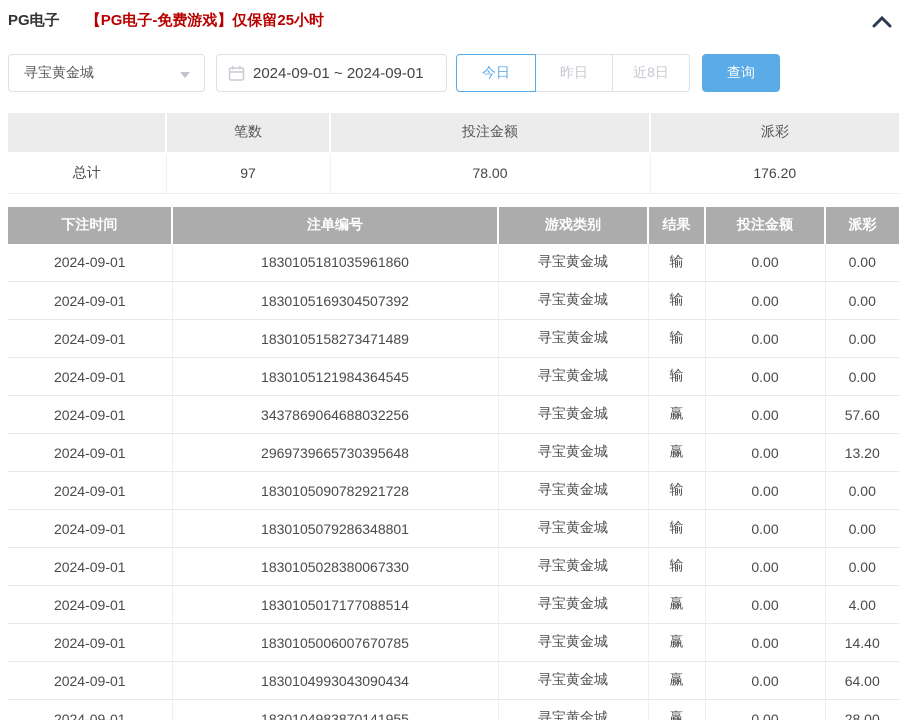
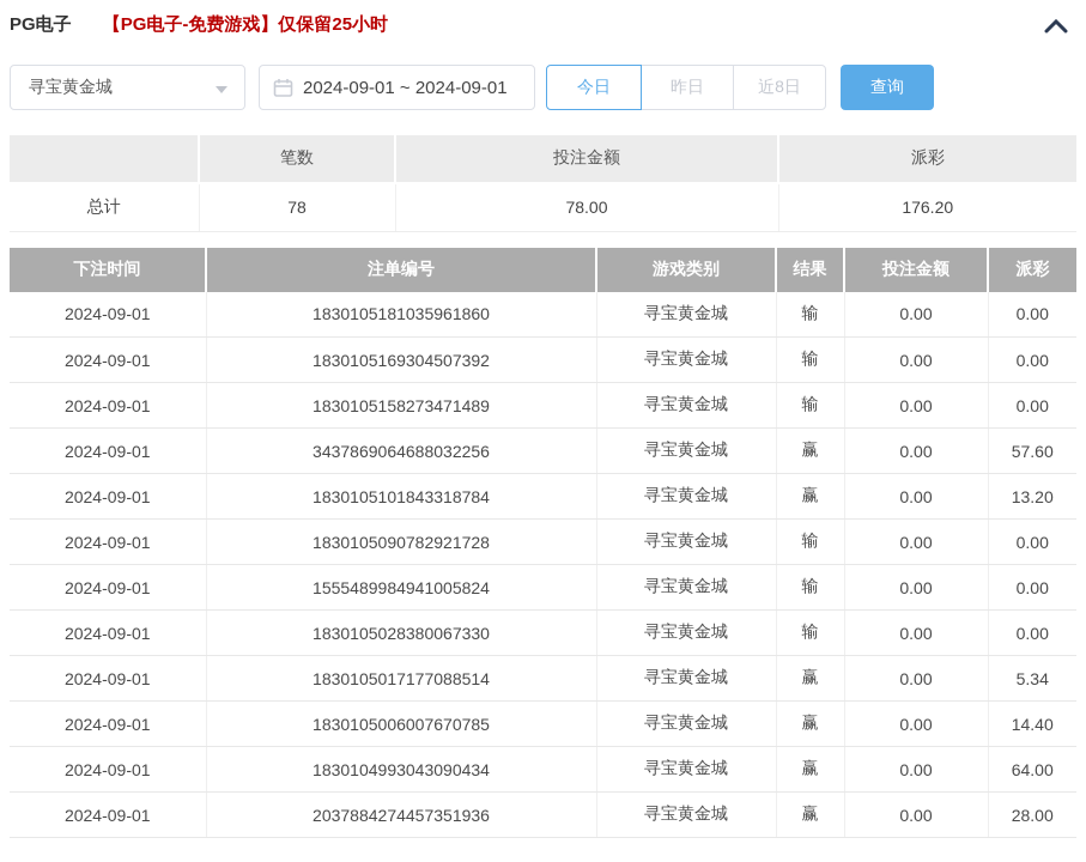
  PG电子
  【PG电子-免费游戏】仅保留25小时
  寻宝黄金城
  2024-09-01 ~ 2024-09-01
  今日
  昨日
  近8日
  查询
  	笔数	投注金额	派彩
- 总计	97	78.00	176.20
+ 总计	78	78.00	176.20
  下注时间	注单编号	游戏类别	结果	投注金额	派彩
  2024-09-01	1830105181035961860	寻宝黄金城	输	0.00	0.00
  2024-09-01	1830105169304507392	寻宝黄金城	输	0.00	0.00
  2024-09-01	1830105158273471489	寻宝黄金城	输	0.00	0.00
- 2024-09-01	1830105121984364545	寻宝黄金城	输	0.00	0.00
  2024-09-01	3437869064688032256	寻宝黄金城	赢	0.00	57.60
- 2024-09-01	2969739665730395648	寻宝黄金城	赢	0.00	13.20
+ 2024-09-01	1830105101843318784	寻宝黄金城	赢	0.00	13.20
  2024-09-01	1830105090782921728	寻宝黄金城	输	0.00	0.00
- 2024-09-01	1830105079286348801	寻宝黄金城	输	0.00	0.00
+ 2024-09-01	1555489984941005824	寻宝黄金城	输	0.00	0.00
  2024-09-01	1830105028380067330	寻宝黄金城	输	0.00	0.00
- 2024-09-01	1830105017177088514	寻宝黄金城	赢	0.00	4.00
+ 2024-09-01	1830105017177088514	寻宝黄金城	赢	0.00	5.34
  2024-09-01	1830105006007670785	寻宝黄金城	赢	0.00	14.40
  2024-09-01	1830104993043090434	寻宝黄金城	赢	0.00	64.00
- 2024-09-01	1830104983870141955	寻宝黄金城	赢	0.00	28.00
+ 2024-09-01	2037884274457351936	寻宝黄金城	赢	0.00	28.00
